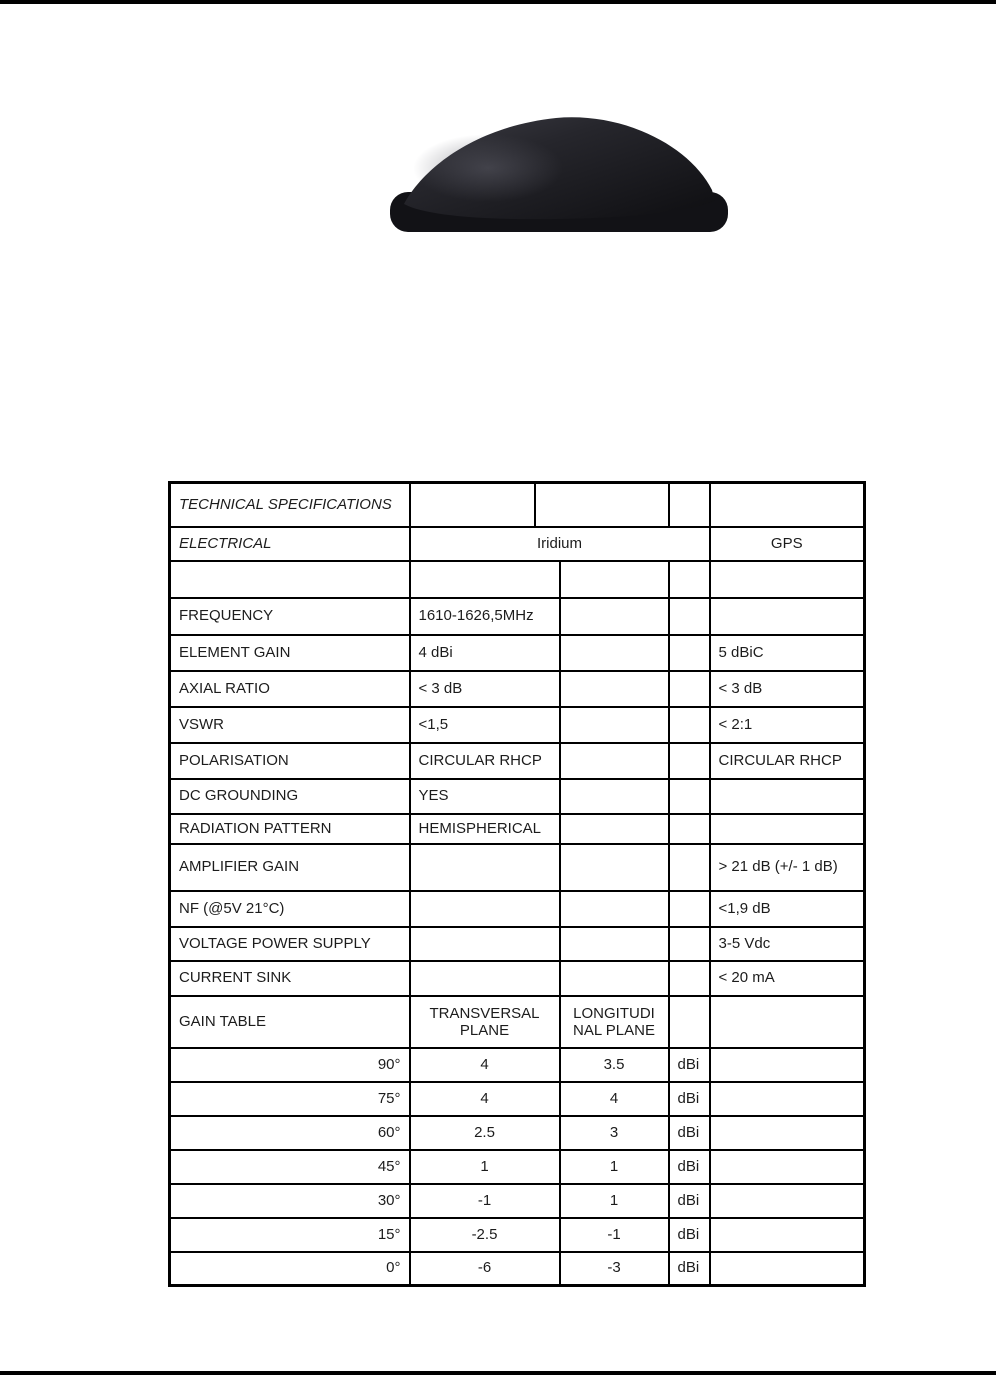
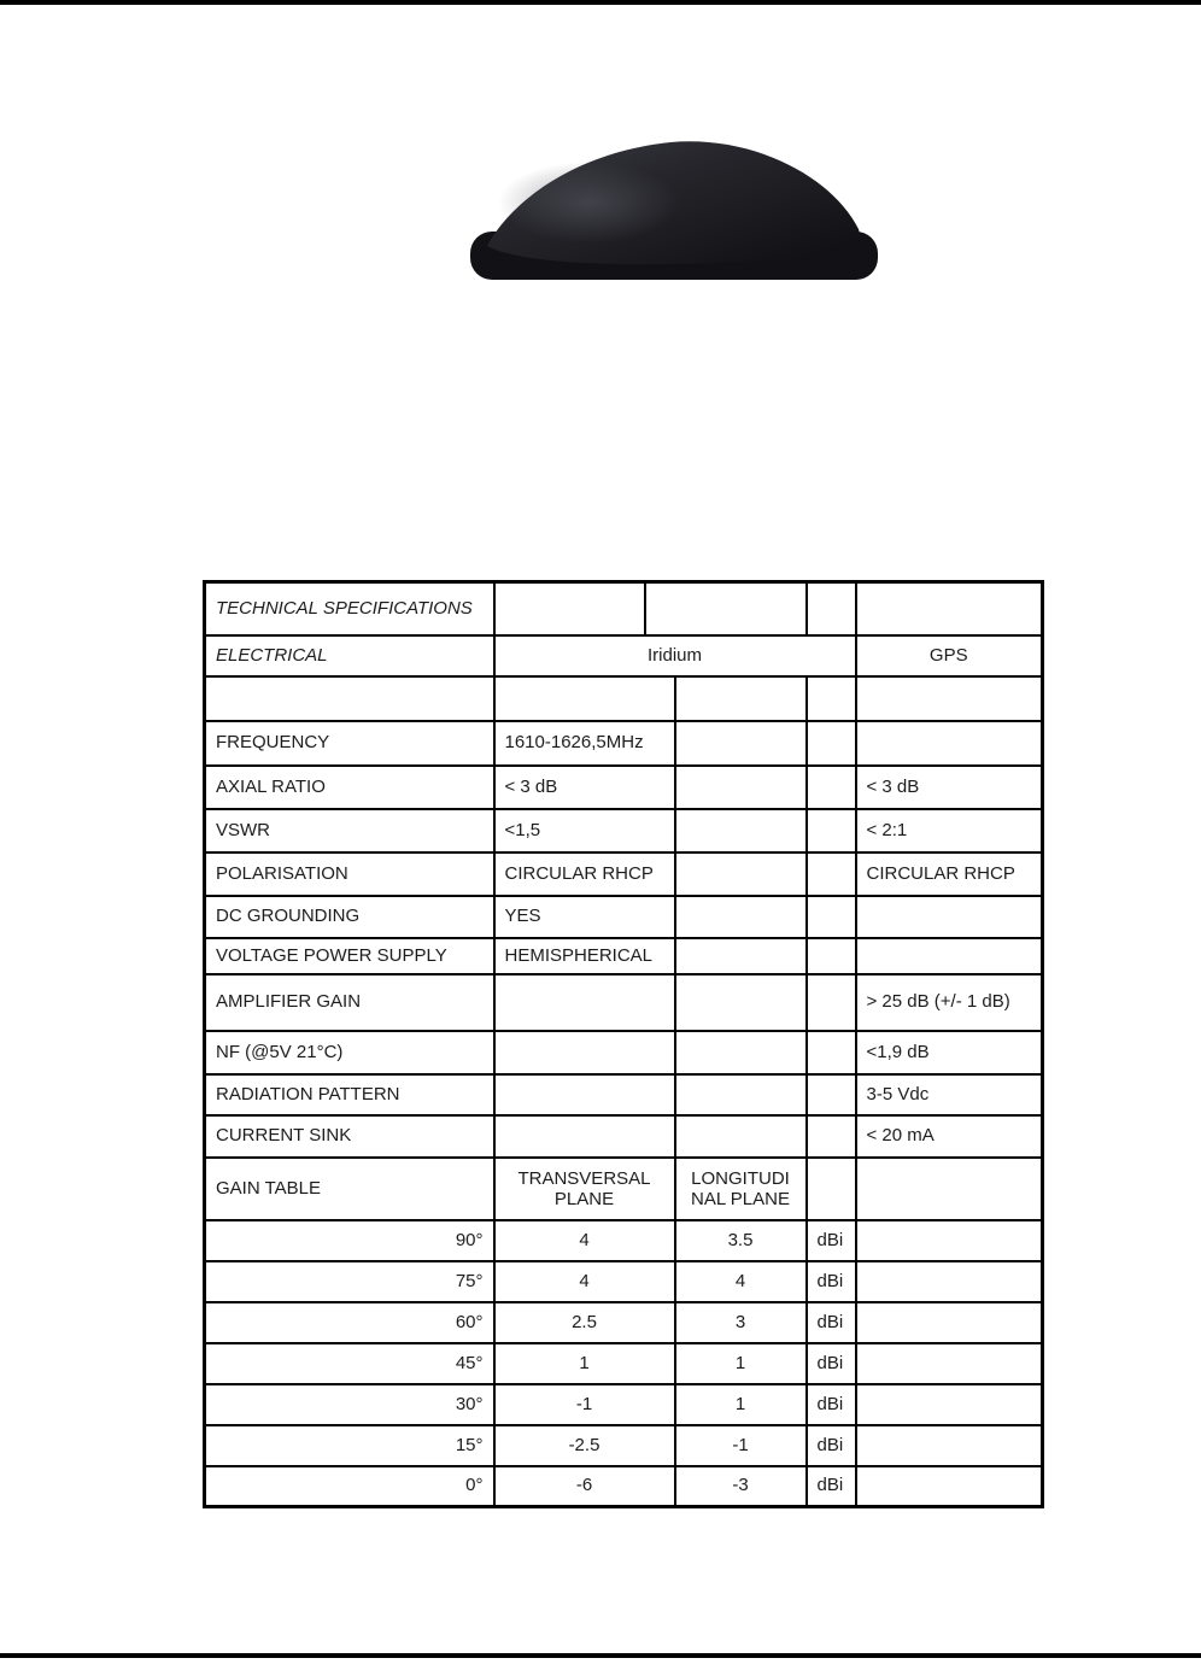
  TECHNICAL SPECIFICATIONS
  ELECTRICAL	Iridium	GPS
  FREQUENCY	1610-1626,5MHz
- ELEMENT GAIN	4 dBi			5 dBiC
  AXIAL RATIO	< 3 dB			< 3 dB
  VSWR	<1,5			< 2:1
  POLARISATION	CIRCULAR RHCP			CIRCULAR RHCP
  DC GROUNDING	YES
- RADIATION PATTERN	HEMISPHERICAL
+ VOLTAGE POWER SUPPLY	HEMISPHERICAL
- AMPLIFIER GAIN				> 21 dB (+/- 1 dB)
+ AMPLIFIER GAIN				> 25 dB (+/- 1 dB)
  NF (@5V 21°C)				<1,9 dB
- VOLTAGE POWER SUPPLY				3-5 Vdc
+ RADIATION PATTERN				3-5 Vdc
  CURRENT SINK				< 20 mA
  GAIN TABLE	TRANSVERSAL PLANE	LONGITUDINAL PLANE
  90°	4	3.5	dBi
  75°	4	4	dBi
  60°	2.5	3	dBi
  45°	1	1	dBi
  30°	-1	1	dBi
  15°	-2.5	-1	dBi
  0°	-6	-3	dBi
